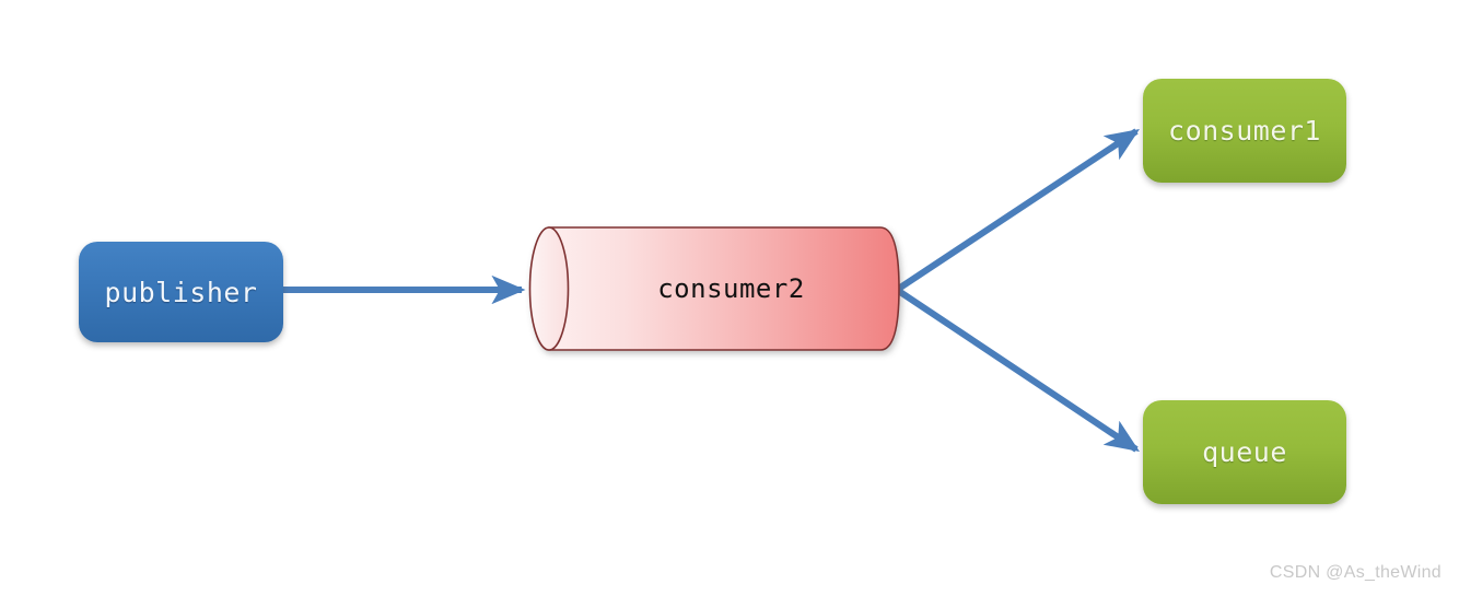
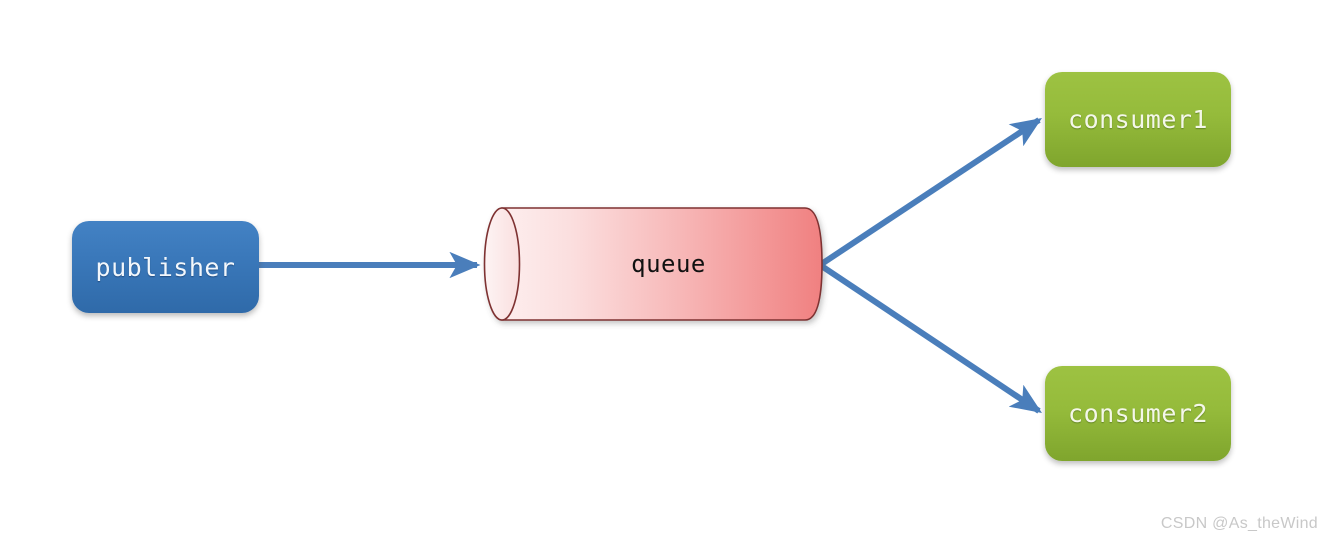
  publisher
- consumer2
+ queue
  consumer1
- queue
+ consumer2
  CSDN @As_theWind
